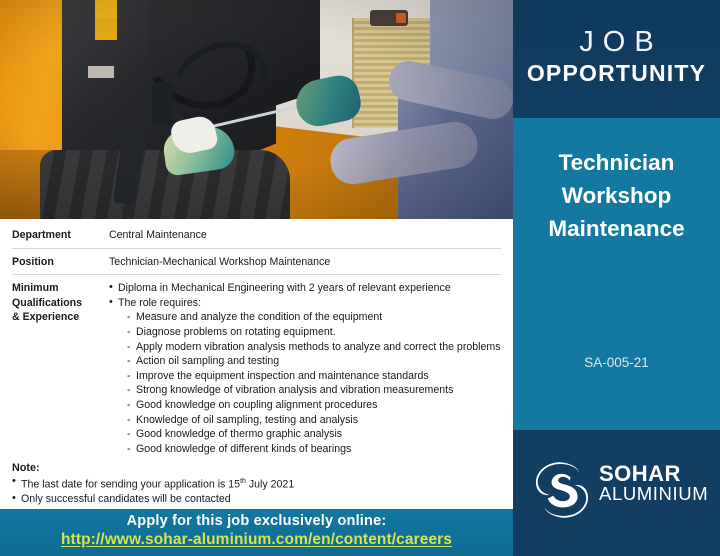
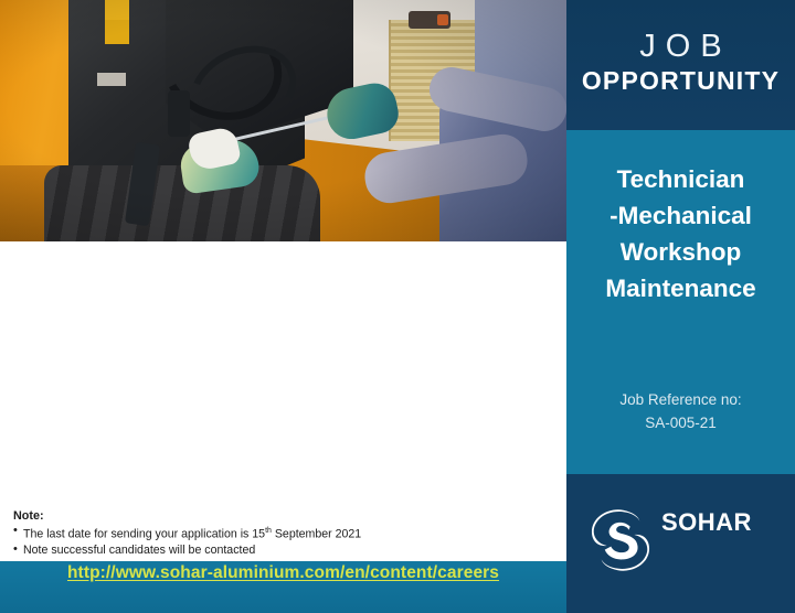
- Department
- Central Maintenance
- Position
- Technician-Mechanical Workshop Maintenance
- Minimum
- Qualifications
- & Experience
- Diploma in Mechanical Engineering with 2 years of relevant experience
- The role requires:
- Measure and analyze the condition of the equipment
- Diagnose problems on rotating equipment.
- Apply modern vibration analysis methods to analyze and correct the problems
- Action oil sampling and testing
- Improve the equipment inspection and maintenance standards
- Strong knowledge of vibration analysis and vibration measurements
- Good knowledge on coupling alignment procedures
- Knowledge of oil sampling, testing and analysis
- Good knowledge of thermo graphic analysis
- Good knowledge of different kinds of bearings
  Note:
- The last date for sending your application is 15 July 2021
+ The last date for sending your application is 15 September 2021
- Only successful candidates will be contacted
+ Note successful candidates will be contacted
- Apply for this job exclusively online:
  http://www.sohar-aluminium.com/en/content/careers
  JOB
  OPPORTUNITY
  Technician
+ -Mechanical
  Workshop
  Maintenance
+ Job Reference no:
  SA-005-21
  SOHAR
- ALUMINIUM
